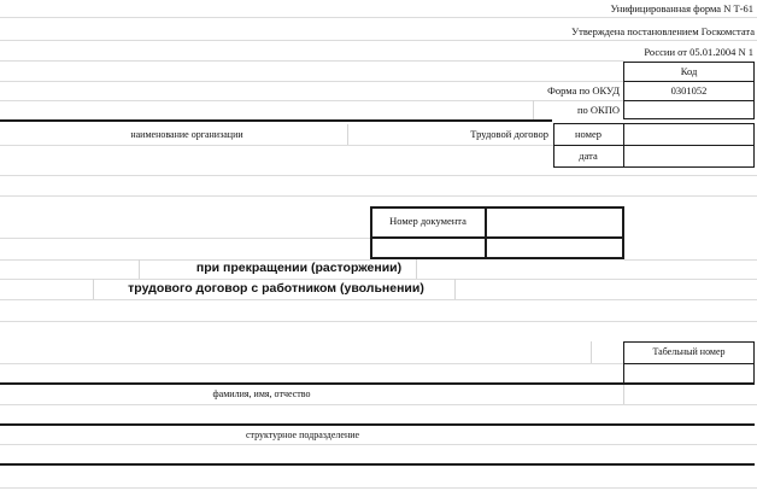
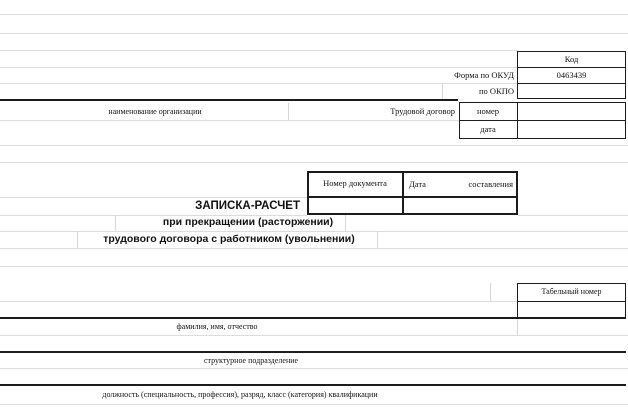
- Унифицированная форма N Т-61
- Утверждена постановлением Госкомстата
- России от 05.01.2004 N 1
  Код
  Форма по ОКУД
- 0301052
+ 0463439
  по ОКПО
  наименование организации
  Трудовой договор
  номер
  дата
  Номер документа
+ Дата
+ составления
+ ЗАПИСКА-РАСЧЕТ
  при прекращении (расторжении)
- трудового договор с работником (увольнении)
+ трудового договора с работником (увольнении)
  Табельный номер
  фамилия, имя, отчество
  структурное подразделение
+ должность (специальность, профессия), разряд, класс (категория) квалификации
